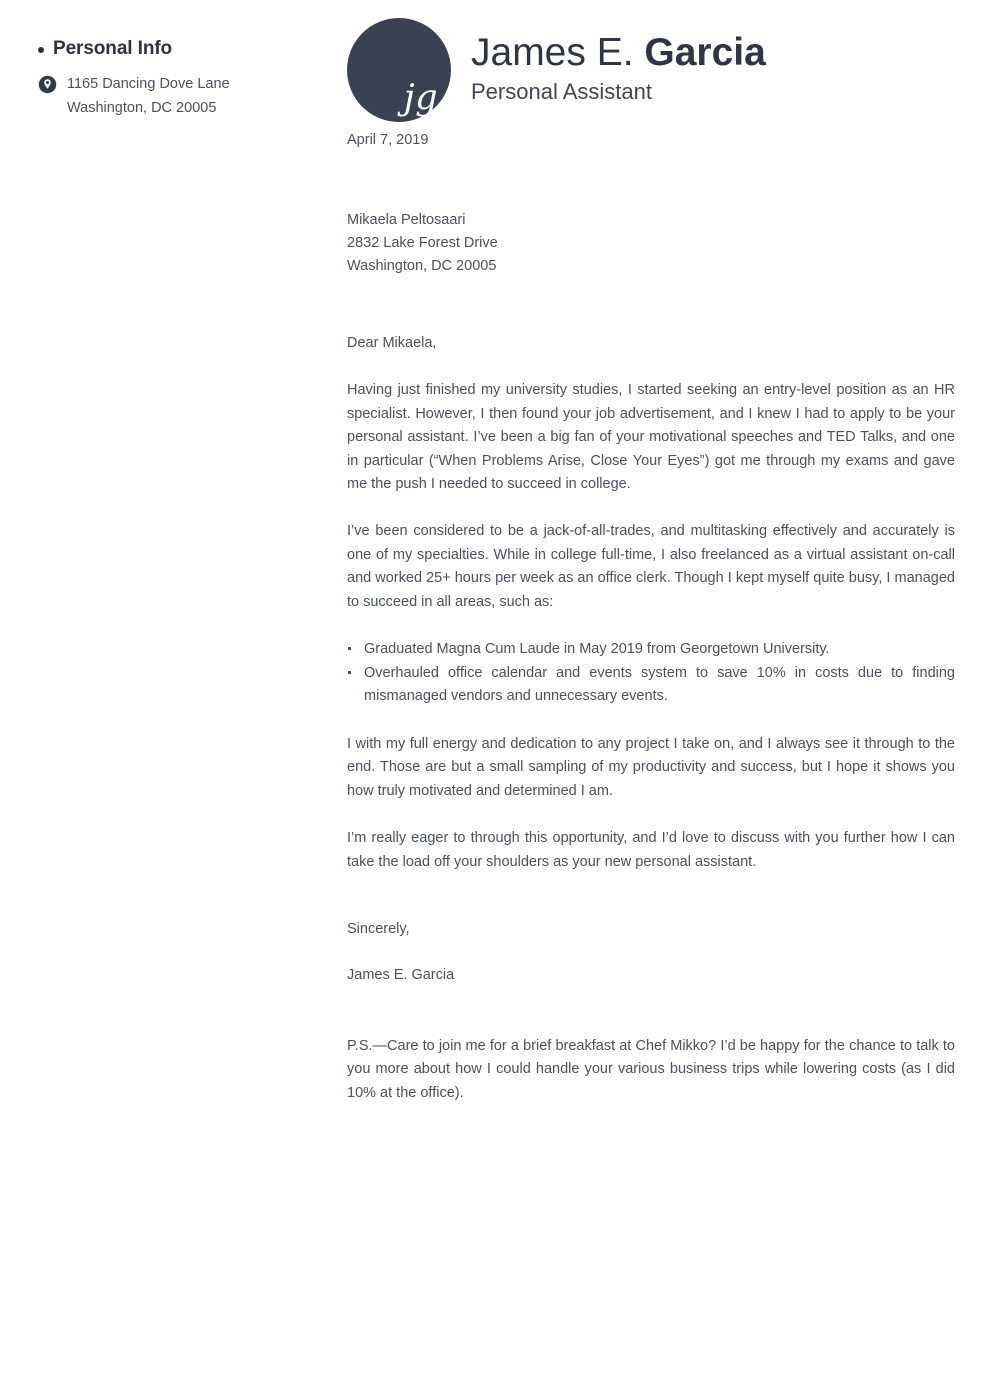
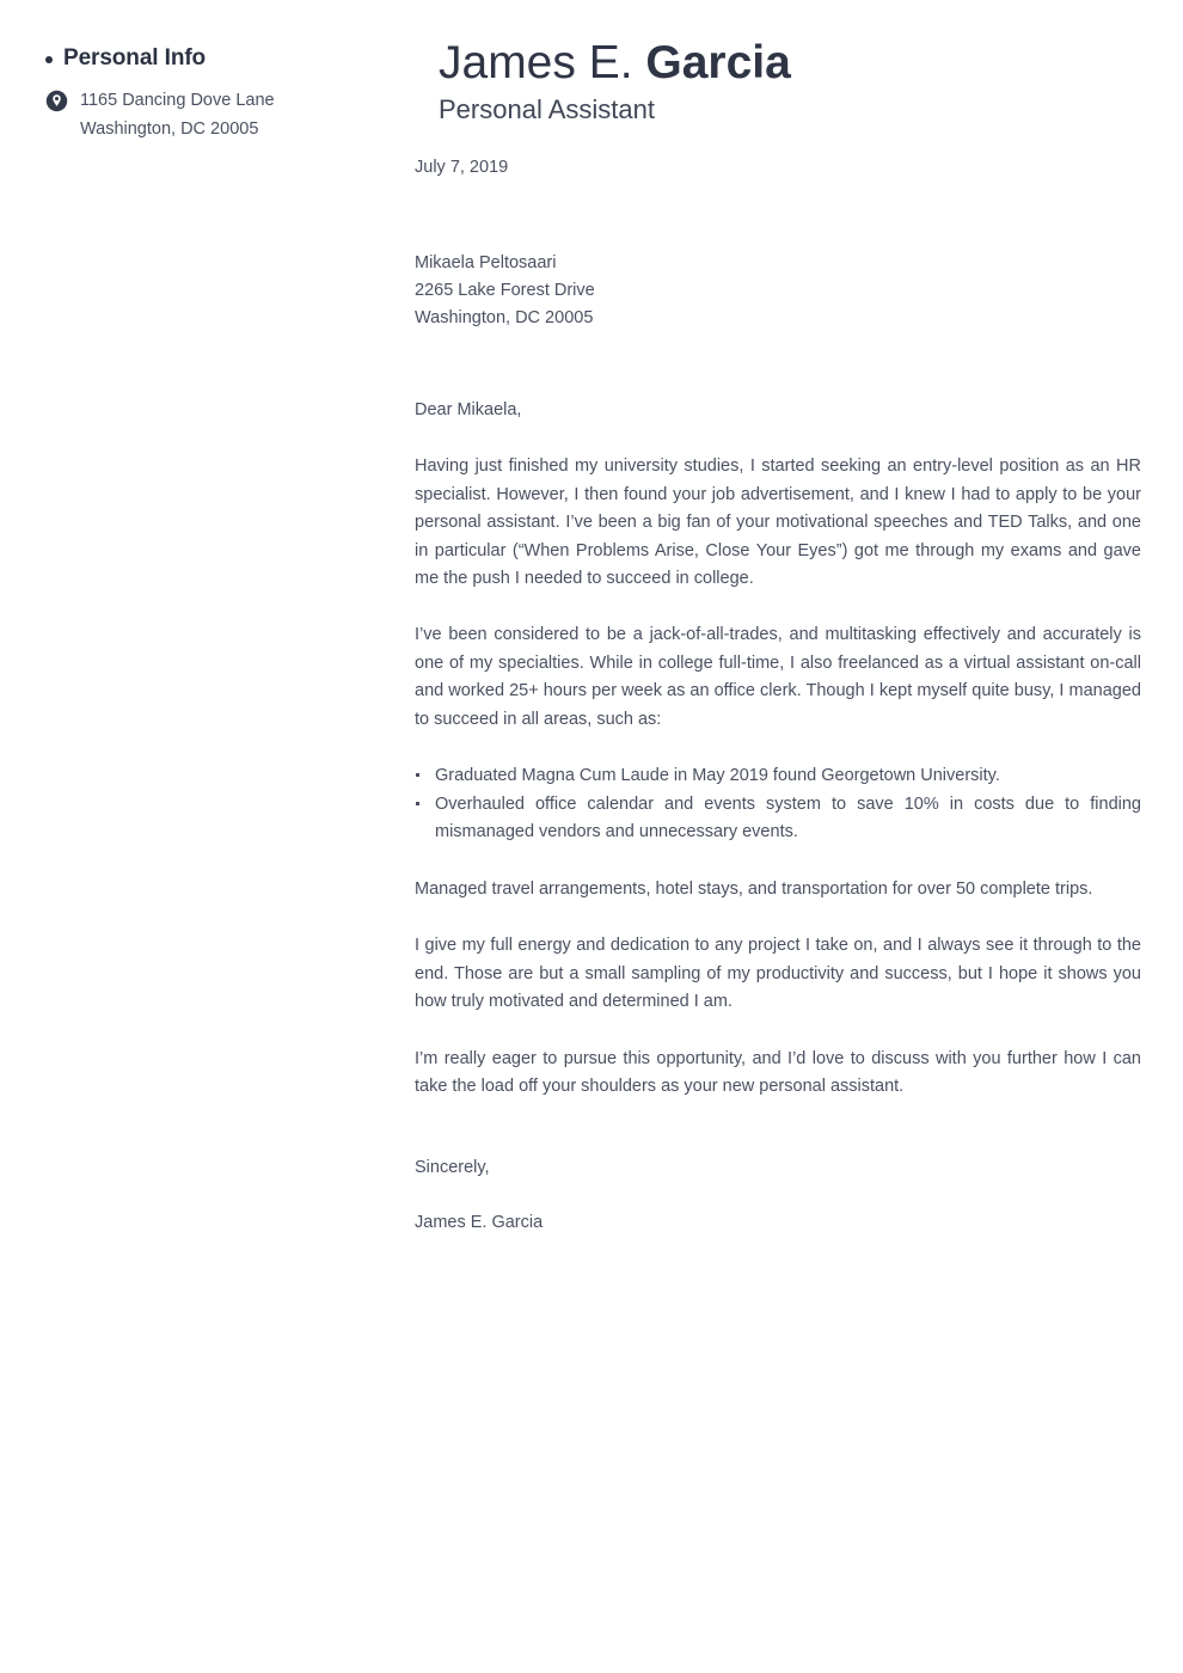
  Personal Info
  1165 Dancing Dove Lane
  Washington, DC 20005
- jg
  James E. Garcia
  Personal Assistant
- April 7, 2019
+ July 7, 2019
  Mikaela Peltosaari
- 2832 Lake Forest Drive
+ 2265 Lake Forest Drive
  Washington, DC 20005
  Dear Mikaela,
  Having just finished my university studies, I started seeking an entry-level position as an HR specialist. However, I then found your job advertisement, and I knew I had to apply to be your personal assistant. I’ve been a big fan of your motivational speeches and TED Talks, and one in particular (“When Problems Arise, Close Your Eyes”) got me through my exams and gave me the push I needed to succeed in college.
  I’ve been considered to be a jack-of-all-trades, and multitasking effectively and accurately is one of my specialties. While in college full-time, I also freelanced as a virtual assistant on-call and worked 25+ hours per week as an office clerk. Though I kept myself quite busy, I managed to succeed in all areas, such as:
- Graduated Magna Cum Laude in May 2019 from Georgetown University.
+ Graduated Magna Cum Laude in May 2019 found Georgetown University.
  Overhauled office calendar and events system to save 10% in costs due to finding mismanaged vendors and unnecessary events.
+ Managed travel arrangements, hotel stays, and transportation for over 50 complete trips.
- I with my full energy and dedication to any project I take on, and I always see it through to the end. Those are but a small sampling of my productivity and success, but I hope it shows you how truly motivated and determined I am.
+ I give my full energy and dedication to any project I take on, and I always see it through to the end. Those are but a small sampling of my productivity and success, but I hope it shows you how truly motivated and determined I am.
- I’m really eager to through this opportunity, and I’d love to discuss with you further how I can take the load off your shoulders as your new personal assistant.
+ I’m really eager to pursue this opportunity, and I’d love to discuss with you further how I can take the load off your shoulders as your new personal assistant.
  Sincerely,
  James E. Garcia
- P.S.—Care to join me for a brief breakfast at Chef Mikko? I’d be happy for the chance to talk to you more about how I could handle your various business trips while lowering costs (as I did 10% at the office).
